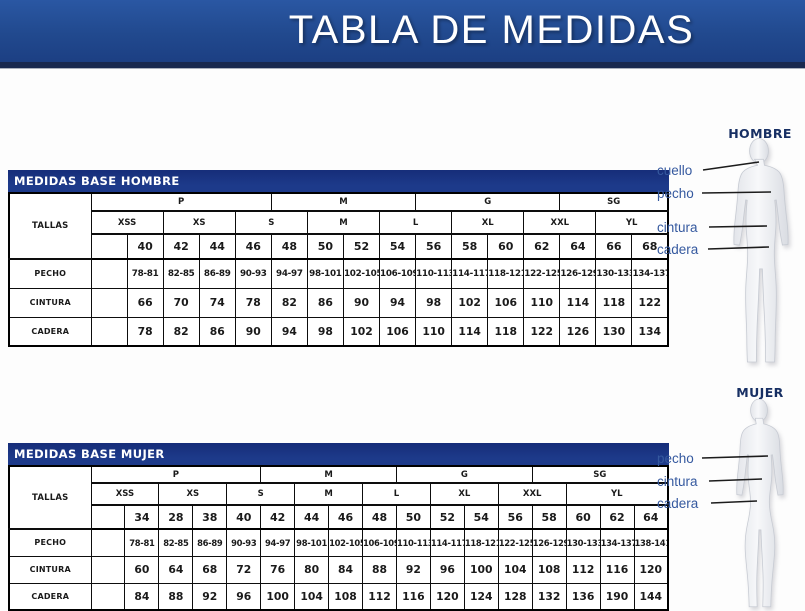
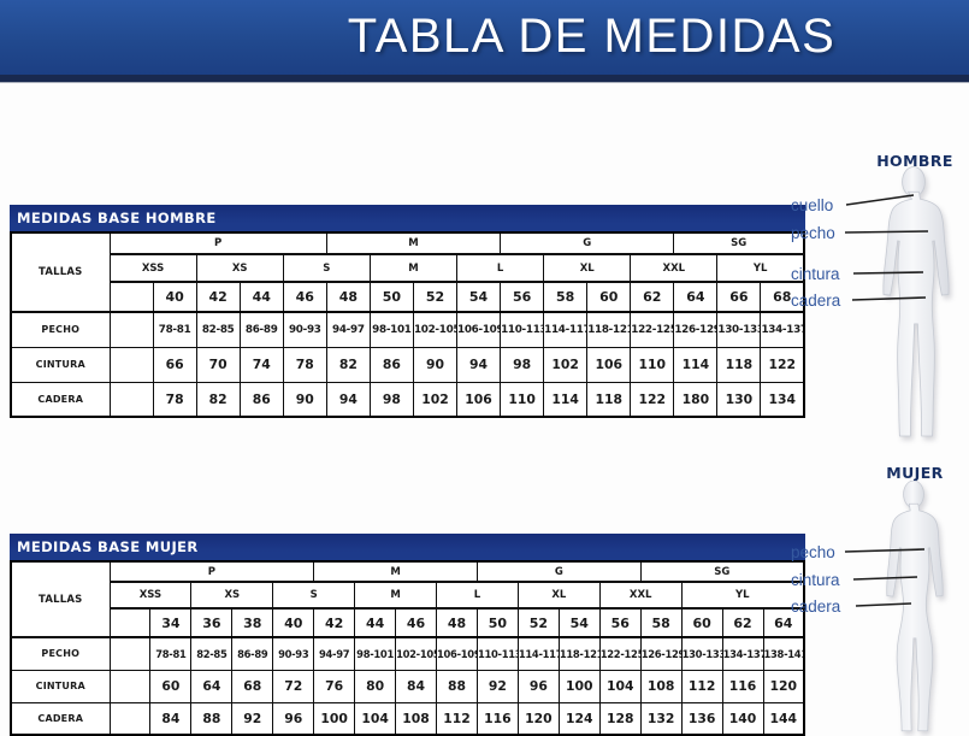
  TABLA DE MEDIDAS
  MEDIDAS BASE HOMBRE
  TALLAS	P	M	G	SG
  XSS	XS	S	M	L	XL	XXL	YL
  	40	42	44	46	48	50	52	54	56	58	60	62	64	66	68
  PECHO		78-81	82-85	86-89	90-93	94-97	98-101	102-105	106-109	110-113	114-117	118-121	122-125	126-129	130-133	134-137
  CINTURA		66	70	74	78	82	86	90	94	98	102	106	110	114	118	122
- CADERA		78	82	86	90	94	98	102	106	110	114	118	122	126	130	134
+ CADERA		78	82	86	90	94	98	102	106	110	114	118	122	180	130	134
  MEDIDAS BASE MUJER
  TALLAS	P	M	G	SG
  XSS	XS	S	M	L	XL	XXL	YL
- 	34	28	38	40	42	44	46	48	50	52	54	56	58	60	62	64
+ 	34	36	38	40	42	44	46	48	50	52	54	56	58	60	62	64
  PECHO		78-81	82-85	86-89	90-93	94-97	98-101	102-10	106-10	110-11	114-11	118-12	122-12	126-12	130-13	134-13	138-14
  CINTURA		60	64	68	72	76	80	84	88	92	96	100	104	108	112	116	120
- CADERA		84	88	92	96	100	104	108	112	116	120	124	128	132	136	190	144
+ CADERA		84	88	92	96	100	104	108	112	116	120	124	128	132	136	140	144
  HOMBRE
  cuello
  pecho
  cintura
  cadera
  MUJER
  pecho
  cintura
  cadera
